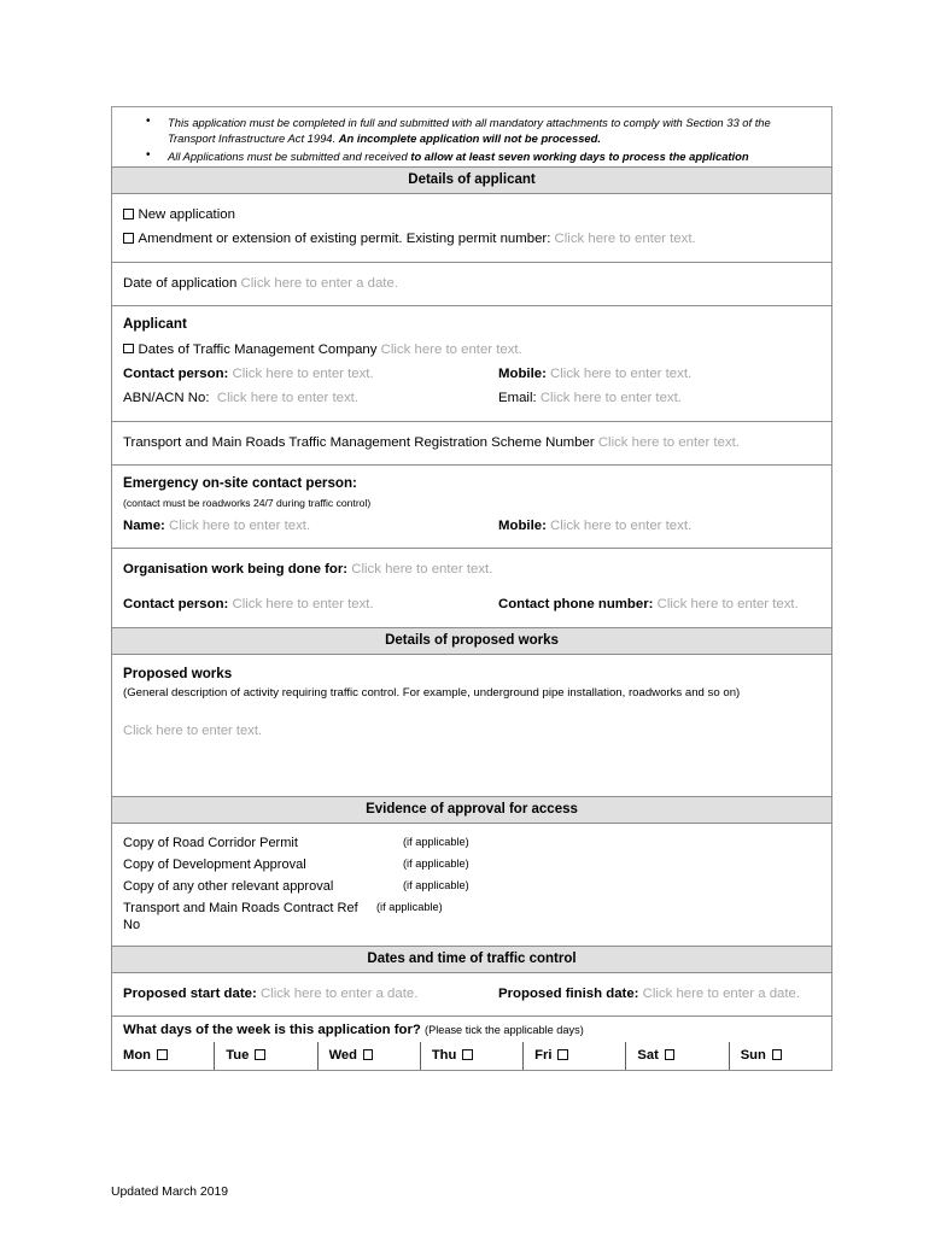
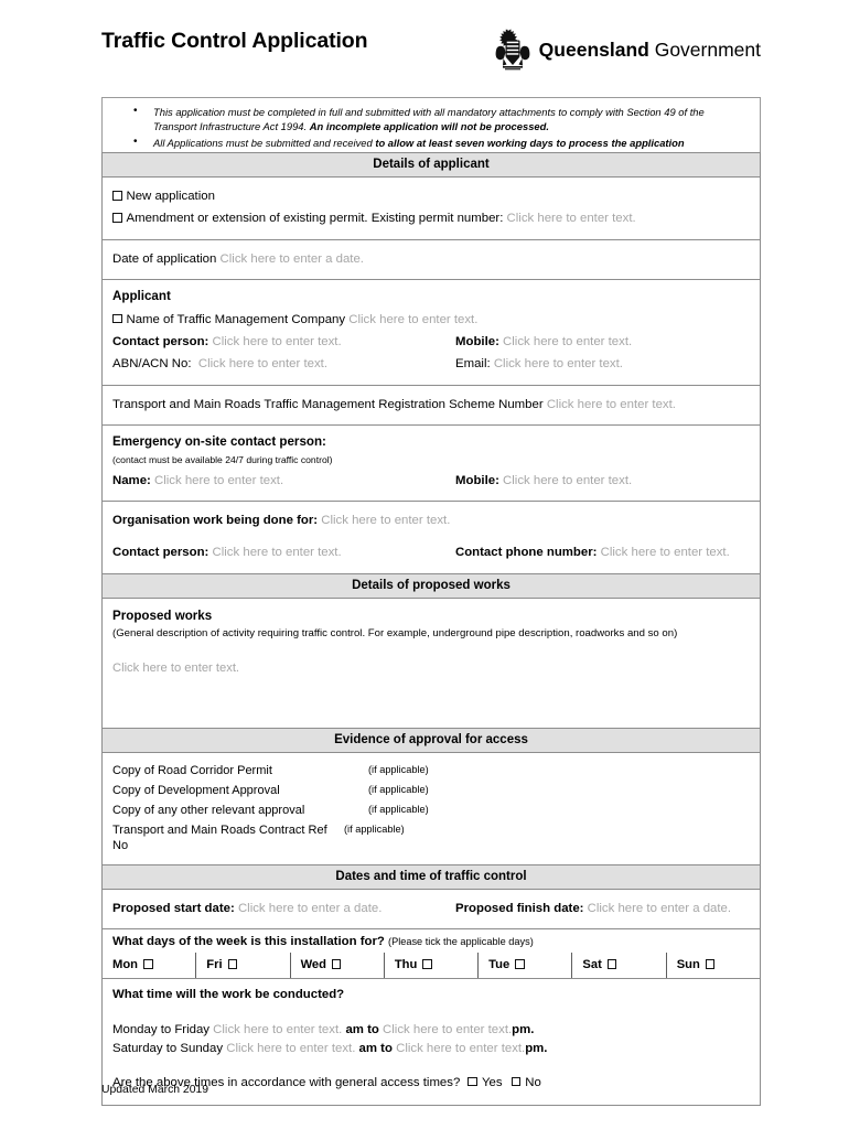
+ Traffic Control Application
+ Queensland Government
- This application must be completed in full and submitted with all mandatory attachments to comply with Section 33 of the Transport Infrastructure Act 1994. An incomplete application will not be processed.
+ This application must be completed in full and submitted with all mandatory attachments to comply with Section 49 of the Transport Infrastructure Act 1994. An incomplete application will not be processed.
  All Applications must be submitted and received to allow at least seven working days to process the application
  Details of applicant
  New application
  Amendment or extension of existing permit. Existing permit number: Click here to enter text.
  Date of application Click here to enter a date.
  Applicant
- Dates of Traffic Management Company Click here to enter text.
+ Name of Traffic Management Company Click here to enter text.
  Contact person: Click here to enter text.
  Mobile: Click here to enter text.
  ABN/ACN No: Click here to enter text.
  Email: Click here to enter text.
  Transport and Main Roads Traffic Management Registration Scheme Number Click here to enter text.
  Emergency on-site contact person:
- (contact must be roadworks 24/7 during traffic control)
+ (contact must be available 24/7 during traffic control)
  Name: Click here to enter text.
  Mobile: Click here to enter text.
  Organisation work being done for: Click here to enter text.
  Contact person: Click here to enter text.
  Contact phone number: Click here to enter text.
  Details of proposed works
  Proposed works
- (General description of activity requiring traffic control. For example, underground pipe installation, roadworks and so on)
+ (General description of activity requiring traffic control. For example, underground pipe description, roadworks and so on)
  Click here to enter text.
  Evidence of approval for access
  Copy of Road Corridor Permit
  (if applicable)
  Copy of Development Approval
  (if applicable)
  Copy of any other relevant approval
  (if applicable)
  Transport and Main Roads Contract Ref No
  (if applicable)
  Dates and time of traffic control
  Proposed start date: Click here to enter a date.
  Proposed finish date: Click here to enter a date.
- What days of the week is this application for? (Please tick the applicable days)
+ What days of the week is this installation for? (Please tick the applicable days)
  Mon
- Tue
+ Fri
  Wed
  Thu
- Fri
+ Tue
  Sat
  Sun
+ What time will the work be conducted?
+ Monday to Friday Click here to enter text. am to Click here to enter text.pm.
+ Saturday to Sunday Click here to enter text. am to Click here to enter text.pm.
+ Are the above times in accordance with general access times? Yes No
  Updated March 2019
